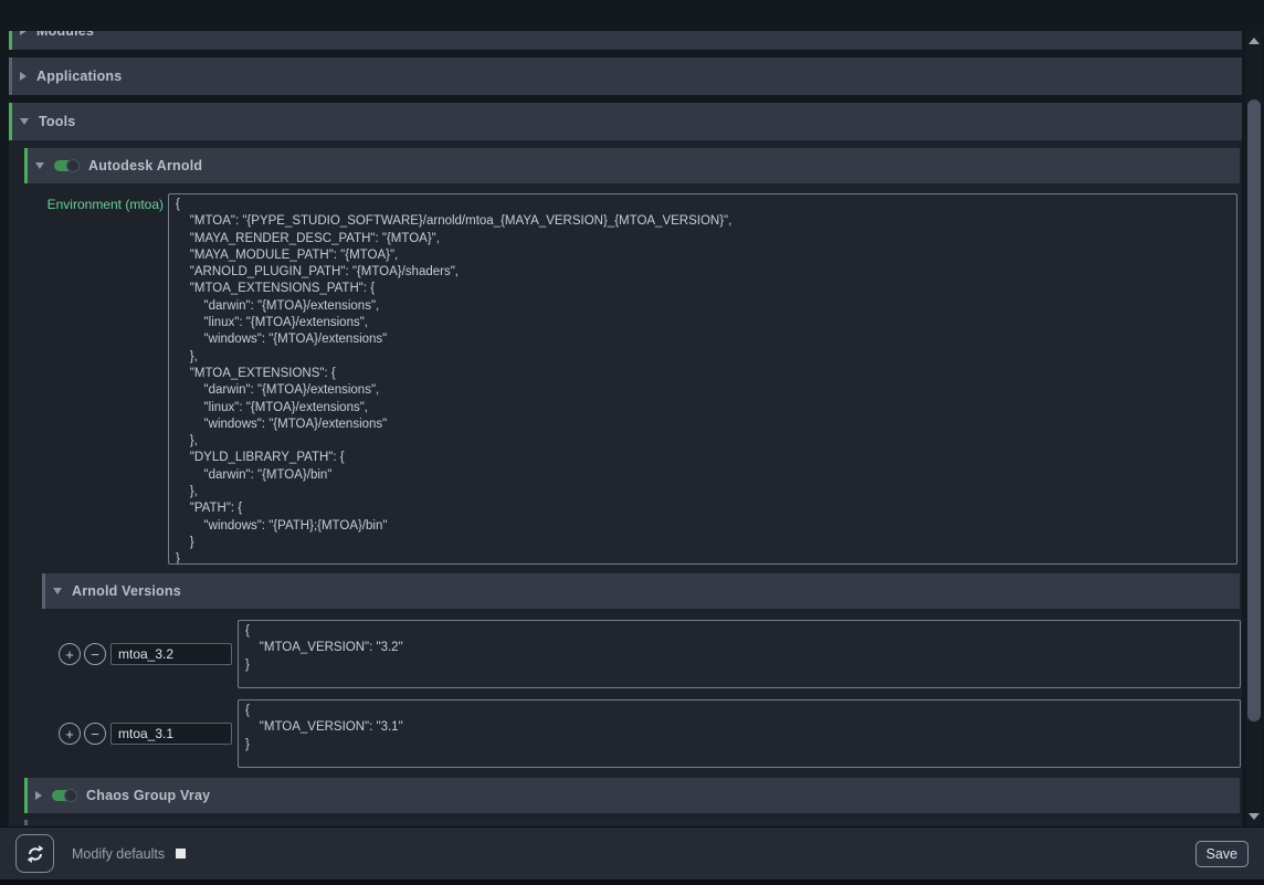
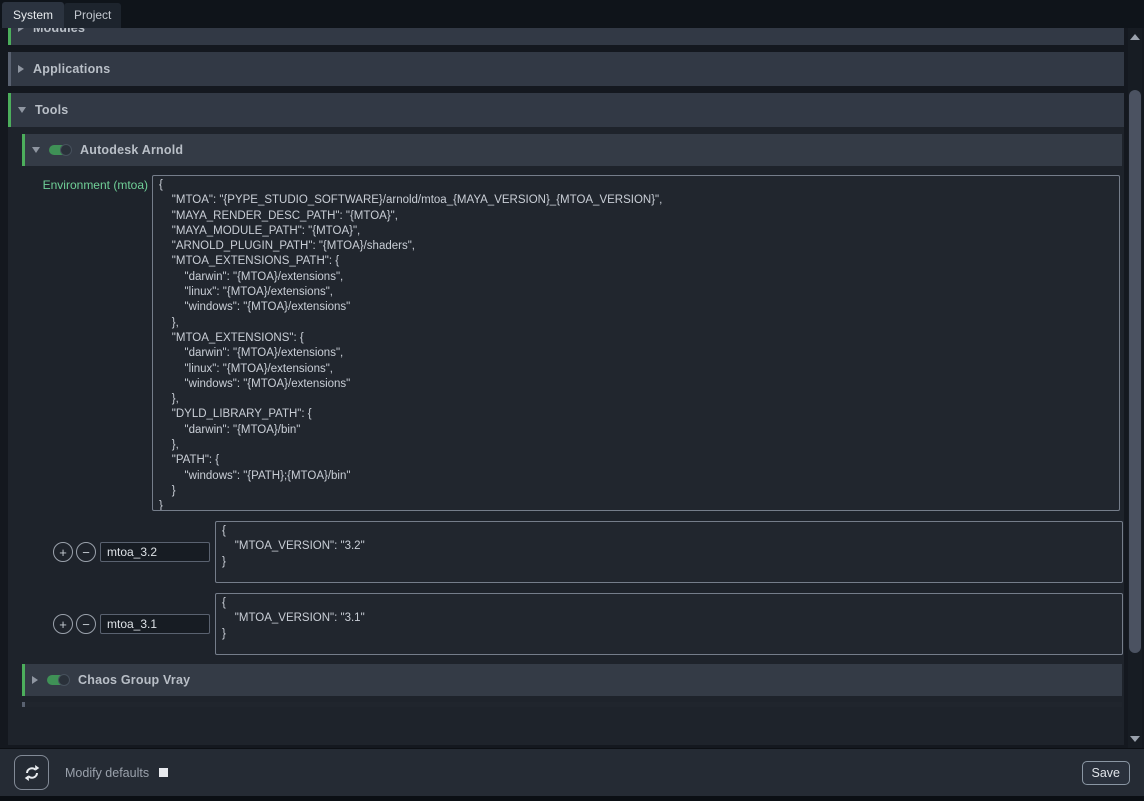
+ System
+ Project
  Modules
  Applications
  Tools
  Autodesk Arnold
  Environment (mtoa)
  {
  "MTOA": "{PYPE_STUDIO_SOFTWARE}/arnold/mtoa_{MAYA_VERSION}_{MTOA_VERSION}",
  "MAYA_RENDER_DESC_PATH": "{MTOA}",
  "MAYA_MODULE_PATH": "{MTOA}",
  "ARNOLD_PLUGIN_PATH": "{MTOA}/shaders",
  "MTOA_EXTENSIONS_PATH": {
  "darwin": "{MTOA}/extensions",
  "linux": "{MTOA}/extensions",
  "windows": "{MTOA}/extensions"
  },
  "MTOA_EXTENSIONS": {
  "darwin": "{MTOA}/extensions",
  "linux": "{MTOA}/extensions",
  "windows": "{MTOA}/extensions"
  },
  "DYLD_LIBRARY_PATH": {
  "darwin": "{MTOA}/bin"
  },
  "PATH": {
  "windows": "{PATH};{MTOA}/bin"
  }
  }
- Arnold Versions
  +
  −
  mtoa_3.2
  {
  "MTOA_VERSION": "3.2"
  }
  +
  −
  mtoa_3.1
  {
  "MTOA_VERSION": "3.1"
  }
  Chaos Group Vray
  Modify defaults
  Save
